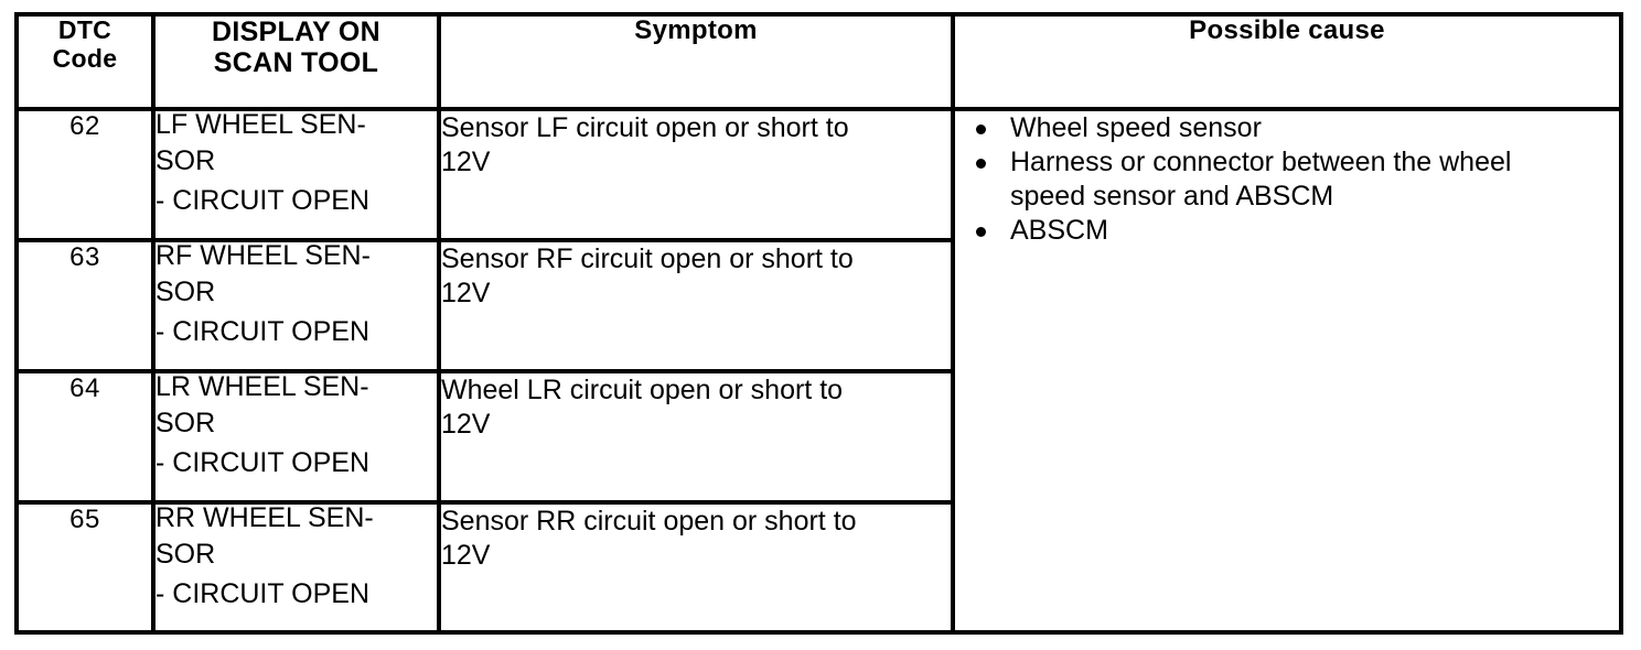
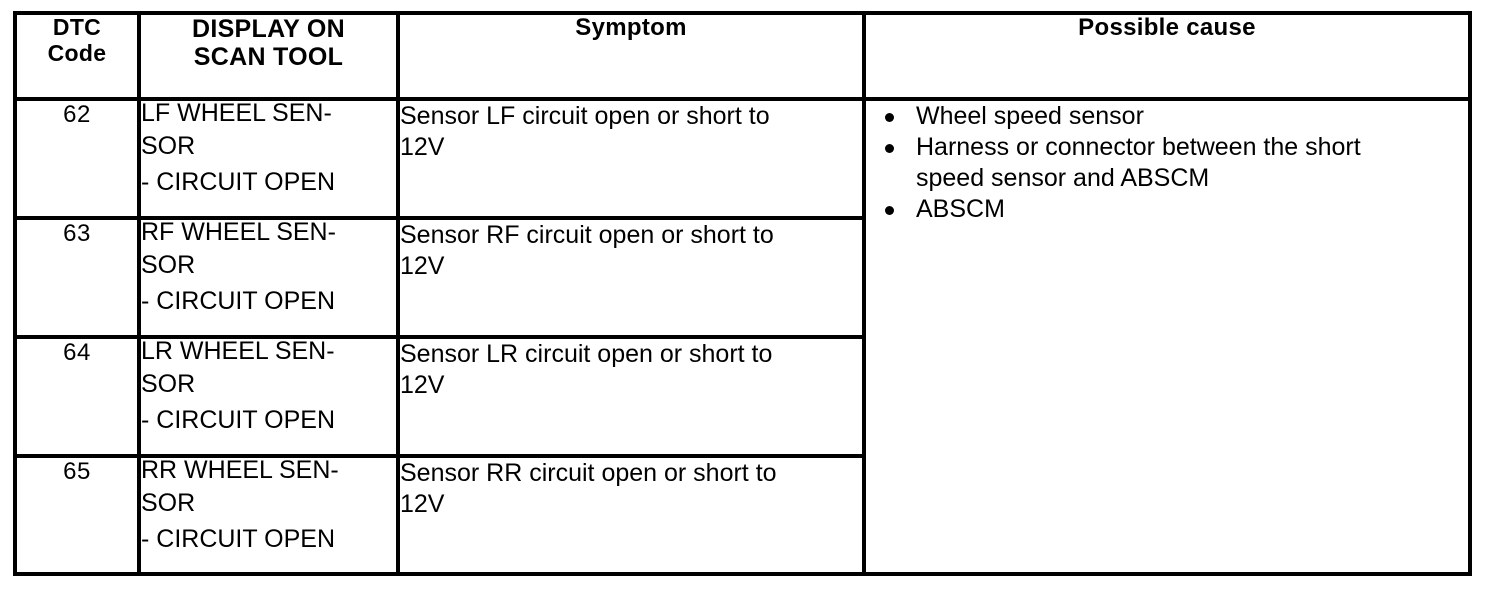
  DTC Code	DISPLAY ON SCAN TOOL	Symptom	Possible cause
- 62	LF WHEEL SEN- SOR - CIRCUIT OPEN	Sensor LF circuit open or short to 12V	Wheel speed sensor Harness or connector between the wheel speed sensor and ABSCM ABSCM
+ 62	LF WHEEL SEN- SOR - CIRCUIT OPEN	Sensor LF circuit open or short to 12V	Wheel speed sensor Harness or connector between the short speed sensor and ABSCM ABSCM
  63	RF WHEEL SEN- SOR - CIRCUIT OPEN	Sensor RF circuit open or short to 12V
- 64	LR WHEEL SEN- SOR - CIRCUIT OPEN	Wheel LR circuit open or short to 12V
+ 64	LR WHEEL SEN- SOR - CIRCUIT OPEN	Sensor LR circuit open or short to 12V
  65	RR WHEEL SEN- SOR - CIRCUIT OPEN	Sensor RR circuit open or short to 12V
